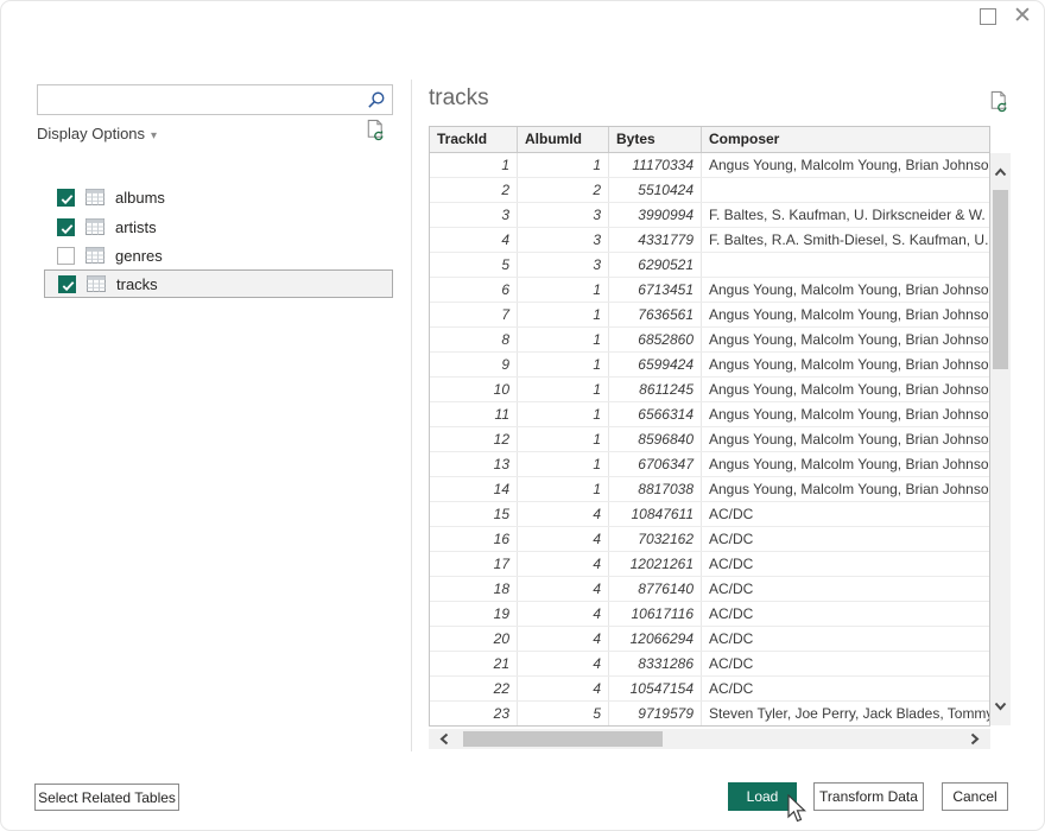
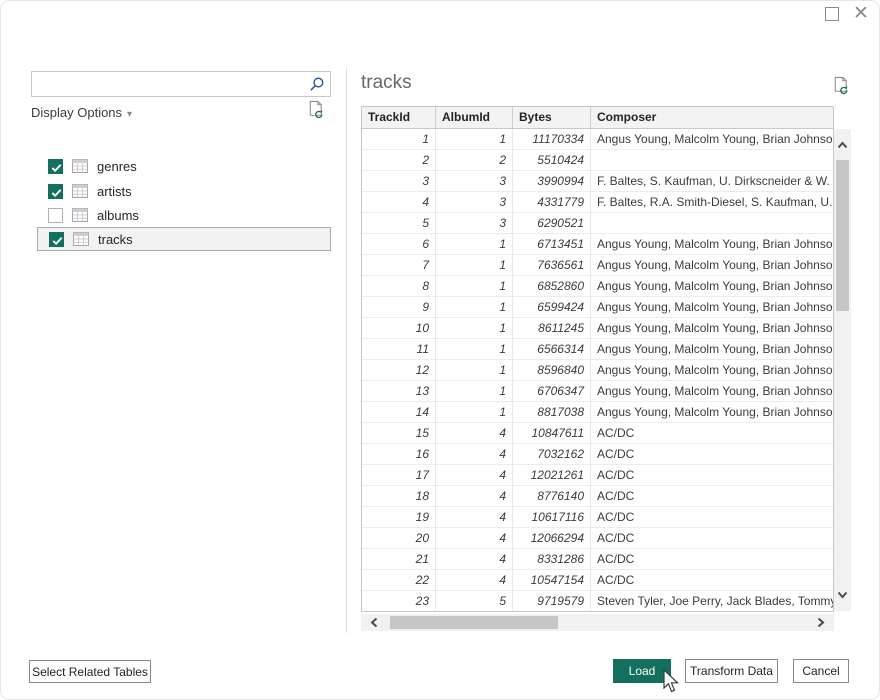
  ✕
  Display Options ▾
- albums
+ genres
  artists
- genres
+ albums
  tracks
  tracks
  TrackId
  AlbumId
  Bytes
  Composer
  1
  1
  11170334
  Angus Young, Malcolm Young, Brian Johnso
  2
  2
  5510424
  3
  3
  3990994
  F. Baltes, S. Kaufman, U. Dirkscneider & W.
  4
  3
  4331779
  F. Baltes, R.A. Smith-Diesel, S. Kaufman, U.
  5
  3
  6290521
  6
  1
  6713451
  Angus Young, Malcolm Young, Brian Johnso
  7
  1
  7636561
  Angus Young, Malcolm Young, Brian Johnso
  8
  1
  6852860
  Angus Young, Malcolm Young, Brian Johnso
  9
  1
  6599424
  Angus Young, Malcolm Young, Brian Johnso
  10
  1
  8611245
  Angus Young, Malcolm Young, Brian Johnso
  11
  1
  6566314
  Angus Young, Malcolm Young, Brian Johnso
  12
  1
  8596840
  Angus Young, Malcolm Young, Brian Johnso
  13
  1
  6706347
  Angus Young, Malcolm Young, Brian Johnso
  14
  1
  8817038
  Angus Young, Malcolm Young, Brian Johnso
  15
  4
  10847611
  AC/DC
  16
  4
  7032162
  AC/DC
  17
  4
  12021261
  AC/DC
  18
  4
  8776140
  AC/DC
  19
  4
  10617116
  AC/DC
  20
  4
  12066294
  AC/DC
  21
  4
  8331286
  AC/DC
  22
  4
  10547154
  AC/DC
  23
  5
  9719579
  Steven Tyler, Joe Perry, Jack Blades, Tomm
  Select Related Tables
  Load
  Transform Data
  Cancel
